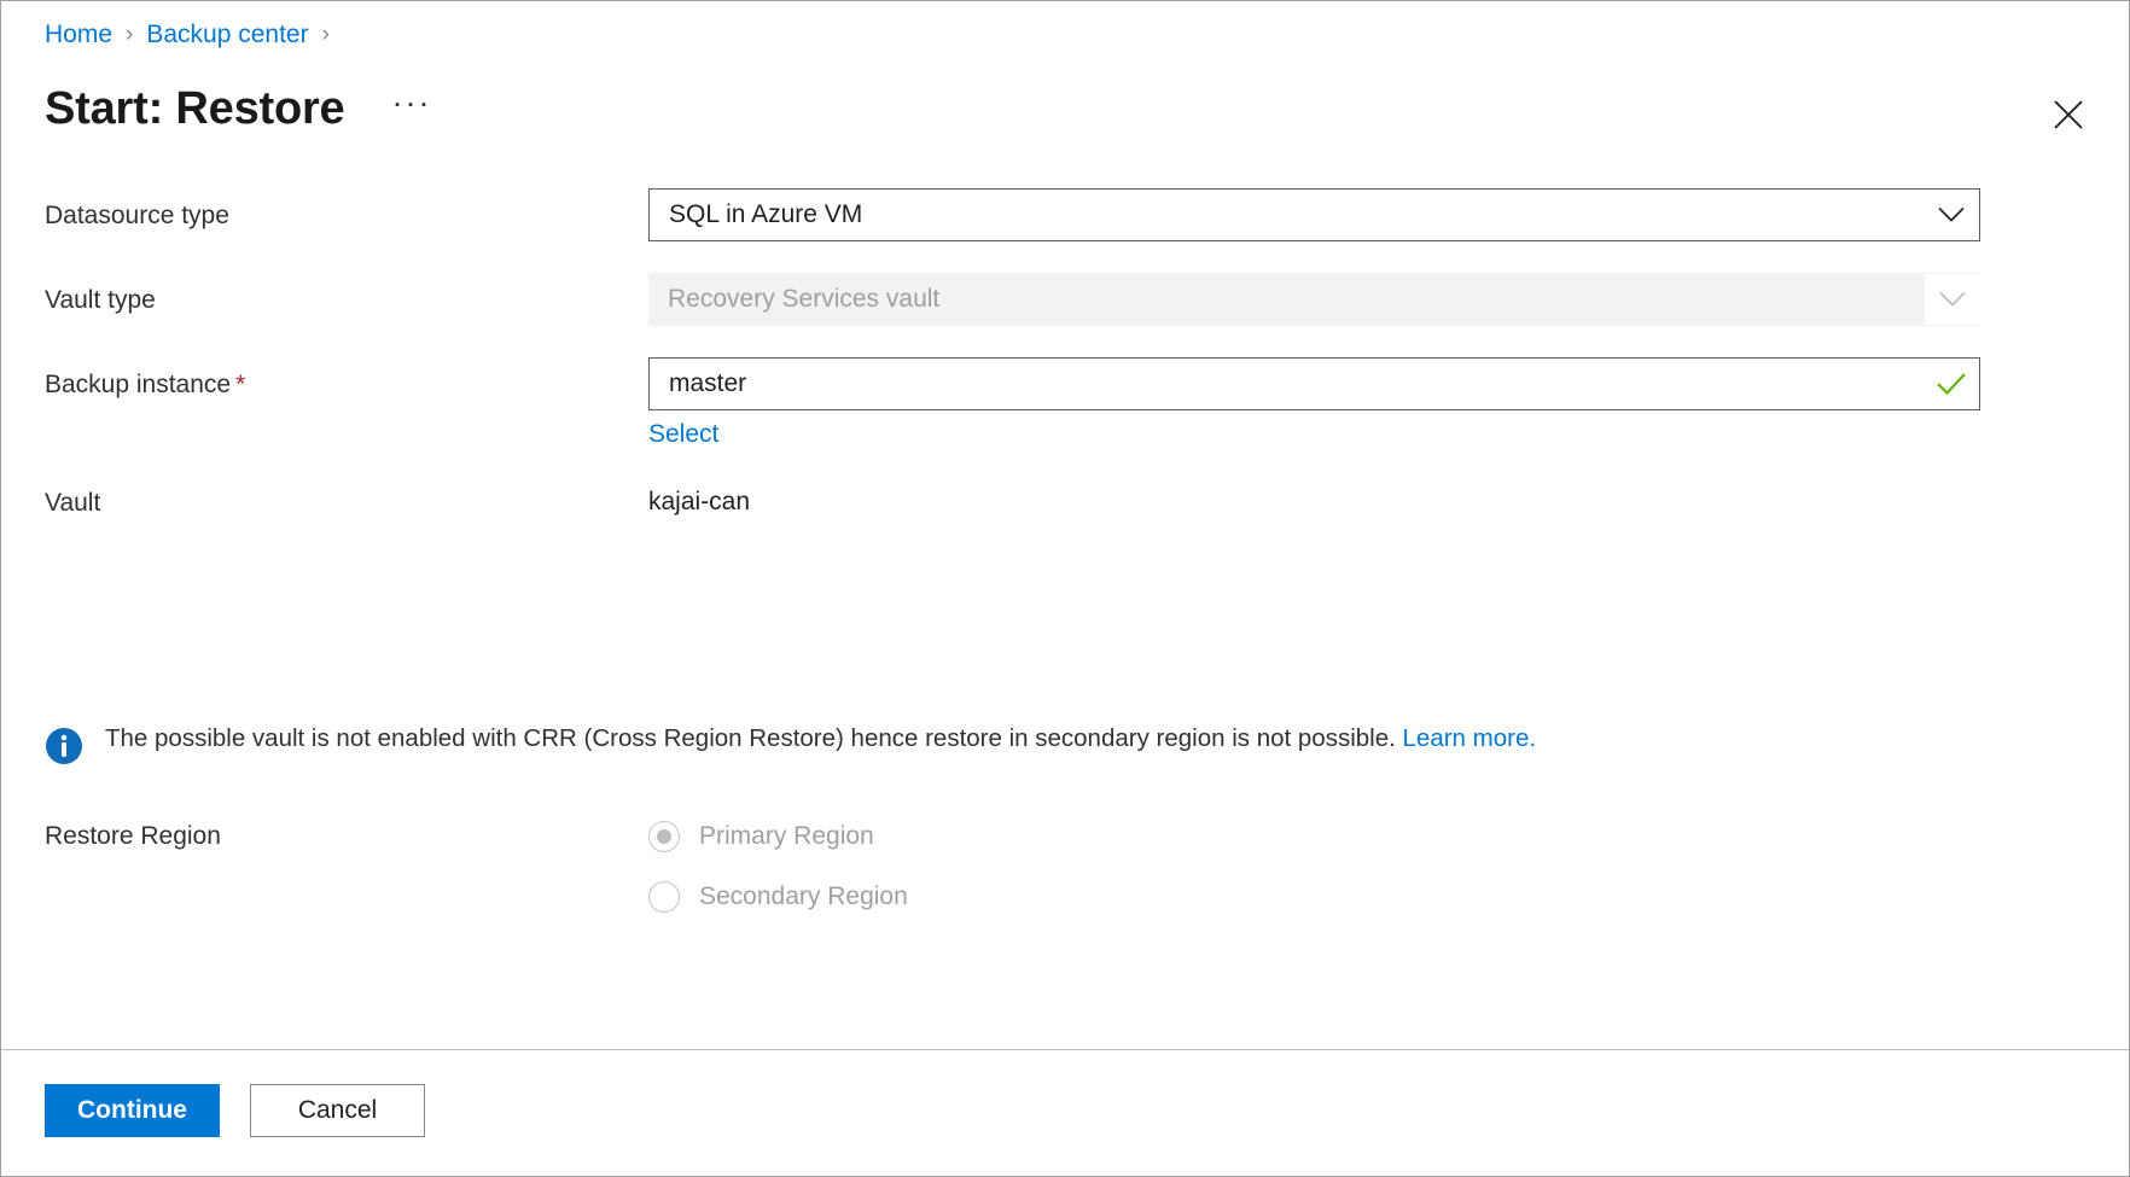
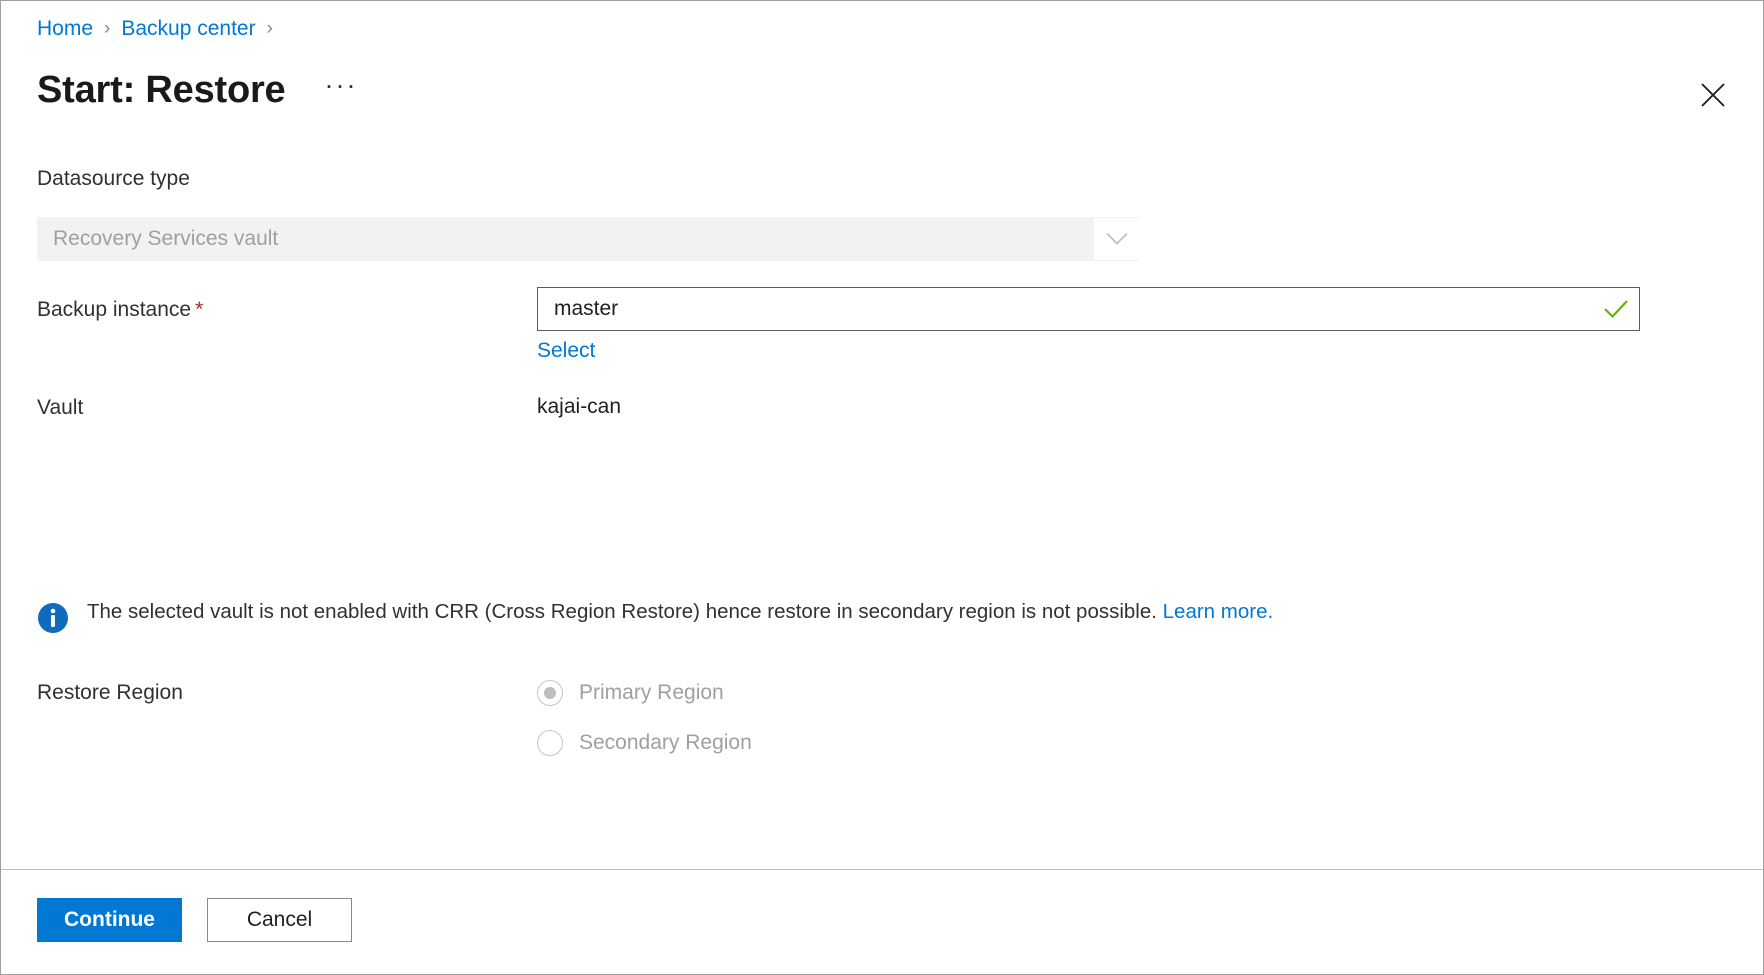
  Home
  ›
  Backup center
  ›
  Start: Restore
  ···
  Datasource type
- SQL in Azure VM
- Vault type
  Recovery Services vault
  Backup instance *
  master
  Select
  Vault
  kajai-can
- The possible vault is not enabled with CRR (Cross Region Restore) hence restore in secondary region is not possible. Learn more.
+ The selected vault is not enabled with CRR (Cross Region Restore) hence restore in secondary region is not possible. Learn more.
  Restore Region
  Primary Region
  Secondary Region
  Continue
  Cancel
